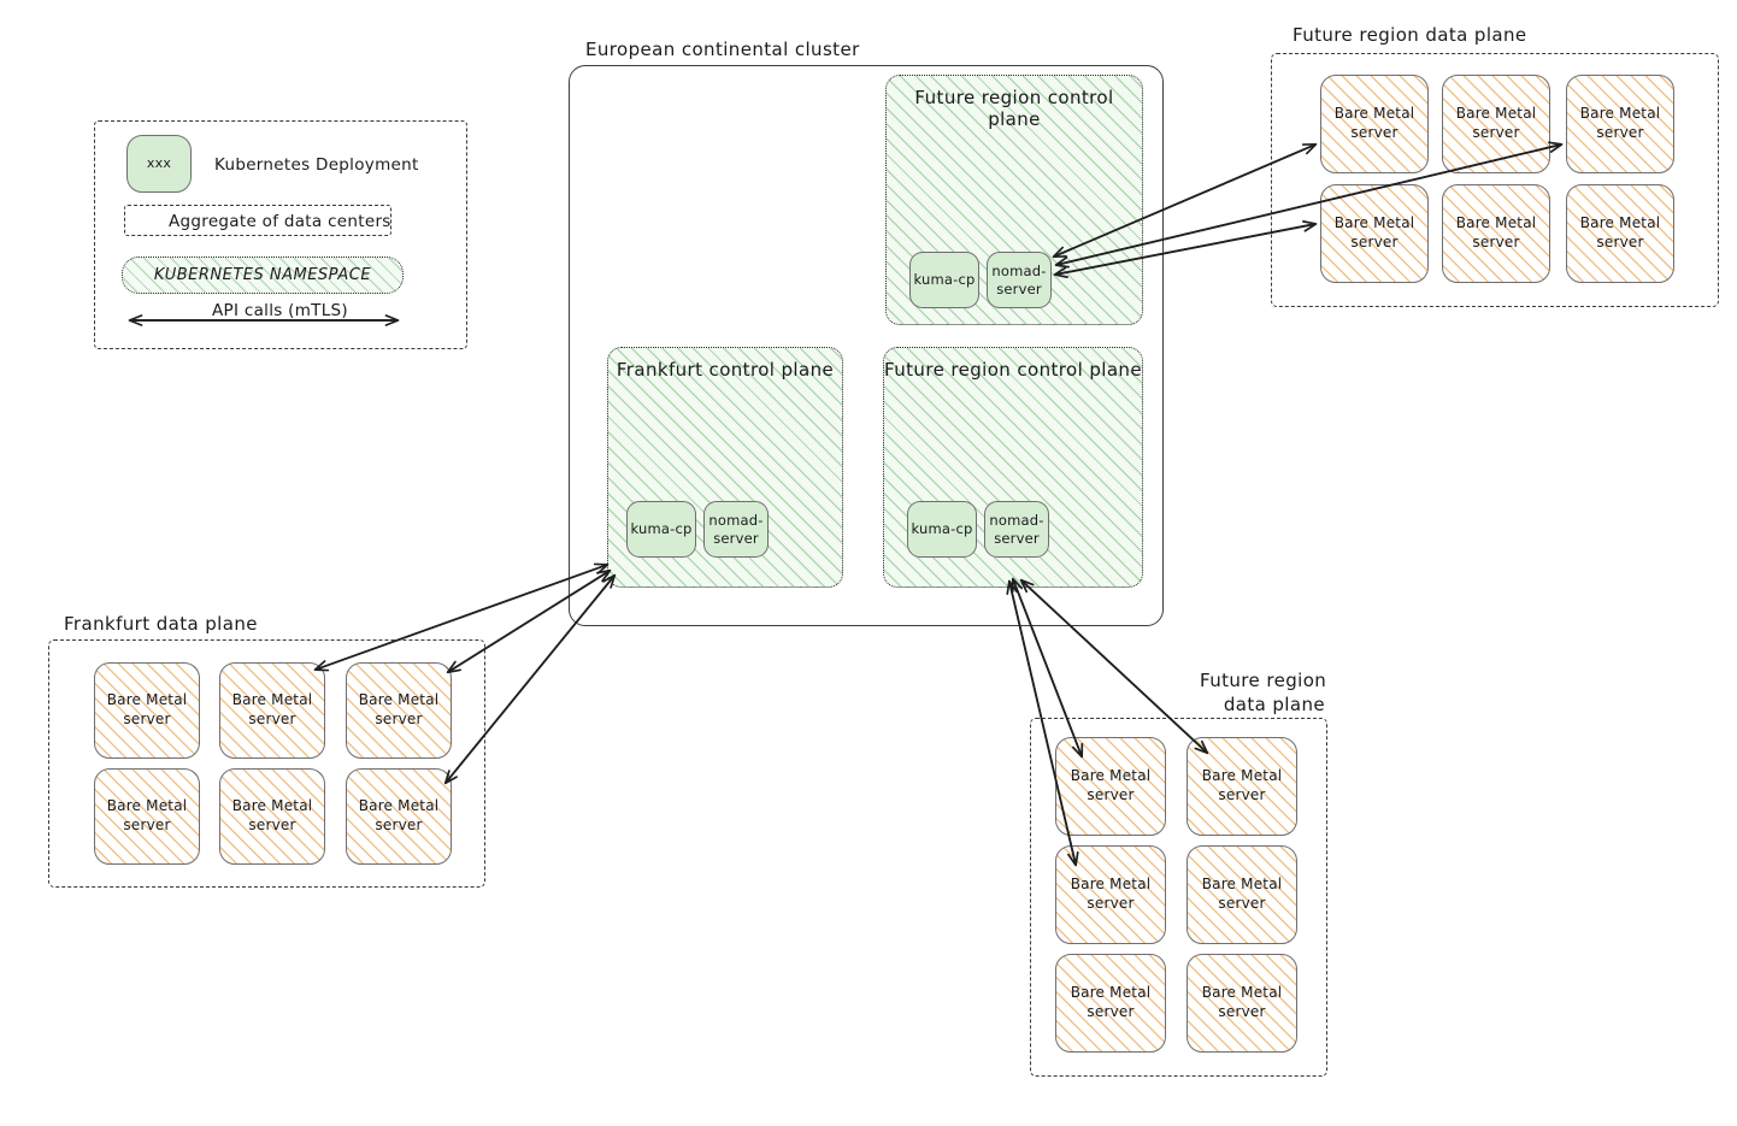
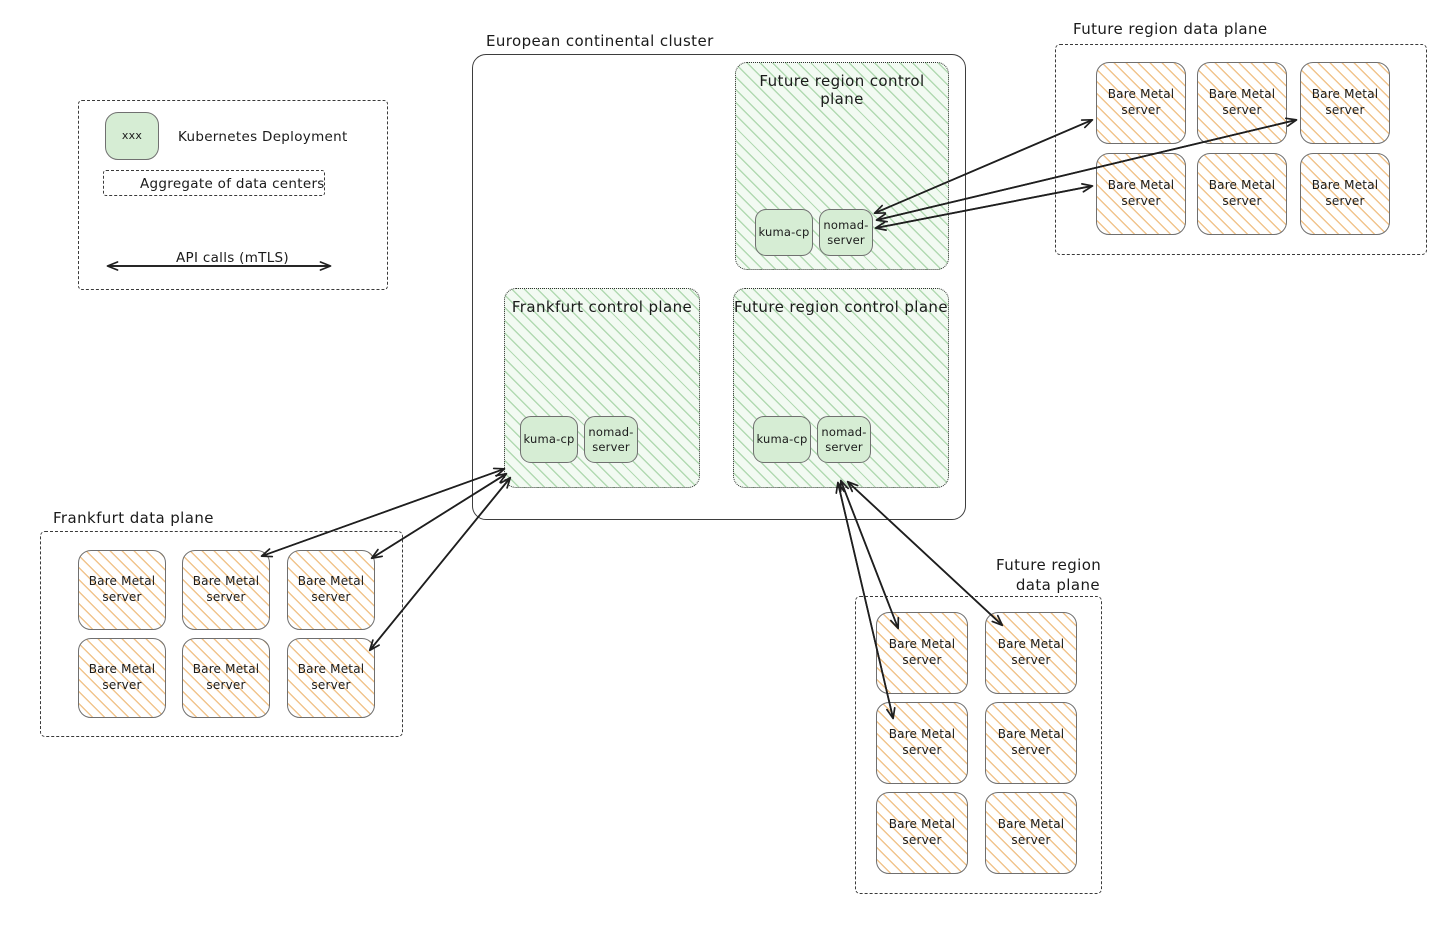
  xxx
  Kubernetes Deployment
  Aggregate of data centers
- KUBERNETES NAMESPACE
  API calls (mTLS)
  European continental cluster
  Future region control plane
  kuma-cp
  nomad-
  server
  Frankfurt control plane
  kuma-cp
  nomad-
  server
  Future region control plane
  kuma-cp
  nomad-
  server
  Future region data plane
  Bare Metal
  server
  Bare Metal
  server
  Bare Metal
  server
  Bare Metal
  server
  Bare Metal
  server
  Bare Metal
  server
  Frankfurt data plane
  Bare Metal
  server
  Bare Metal
  server
  Bare Metal
  server
  Bare Metal
  server
  Bare Metal
  server
  Bare Metal
  server
  Future region
  data plane
  Bare Metal
  server
  Bare Metal
  server
  Bare Metal
  server
  Bare Metal
  server
  Bare Metal
  server
  Bare Metal
  server
